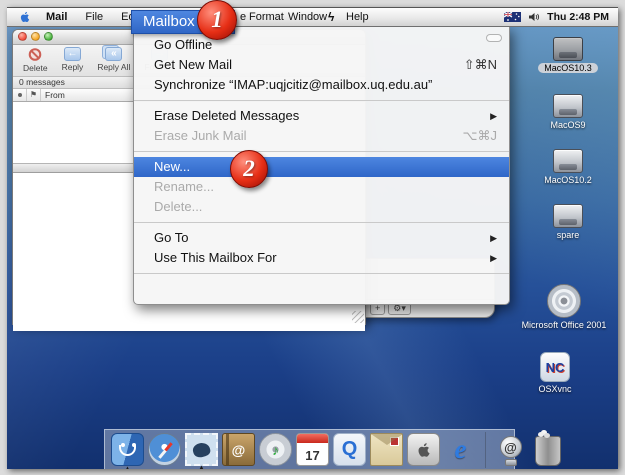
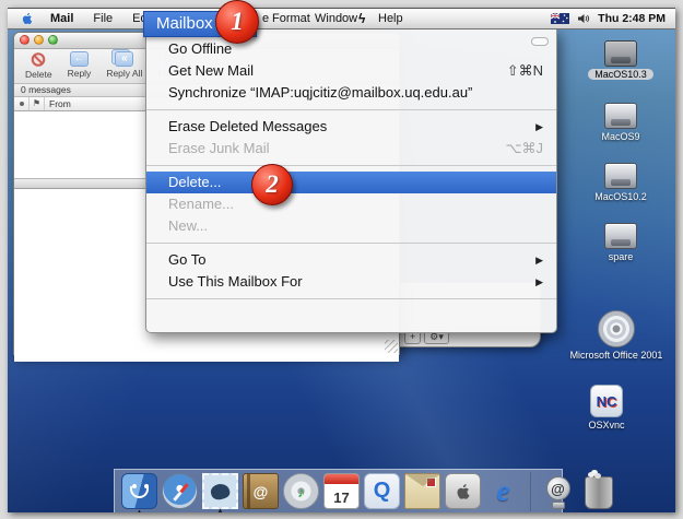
  MacOS10.3
  MacOS9
  MacOS10.2
  spare
  Microsoft Office 2001
  NC
  OSXvnc
  +
  ⚙▾
  Delete
  ←
  Reply
  «
  Reply All
  0 messages
  ⚑
  From
  @
  ♪
  17
  Q
  e
  @
  Go Offline
  Get New Mail
  ⇧⌘N
  Synchronize “IMAP:uqjcitiz@mailbox.uq.edu.au”
  Erase Deleted Messages
  ▶
  Erase Junk Mail
  ⌥⌘J
- New...
+ Delete...
  Rename...
- Delete...
+ New...
  Go To
  ▶
  Use This Mailbox For
  ▶
  Mail
  File
  e
  Format
  Window
  ϟ
  Help
  Thu 2:48 PM
  Mailbox
  1
  2
